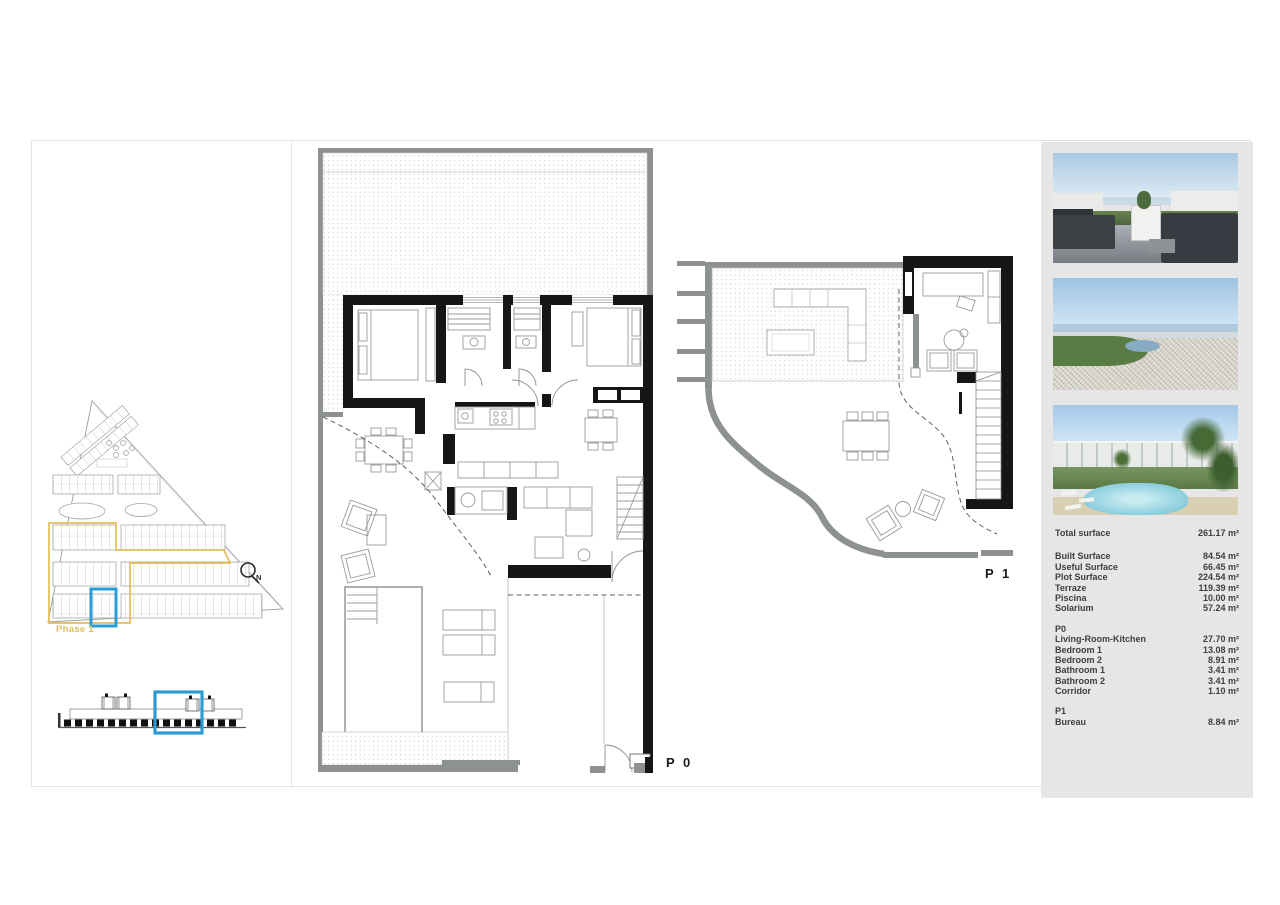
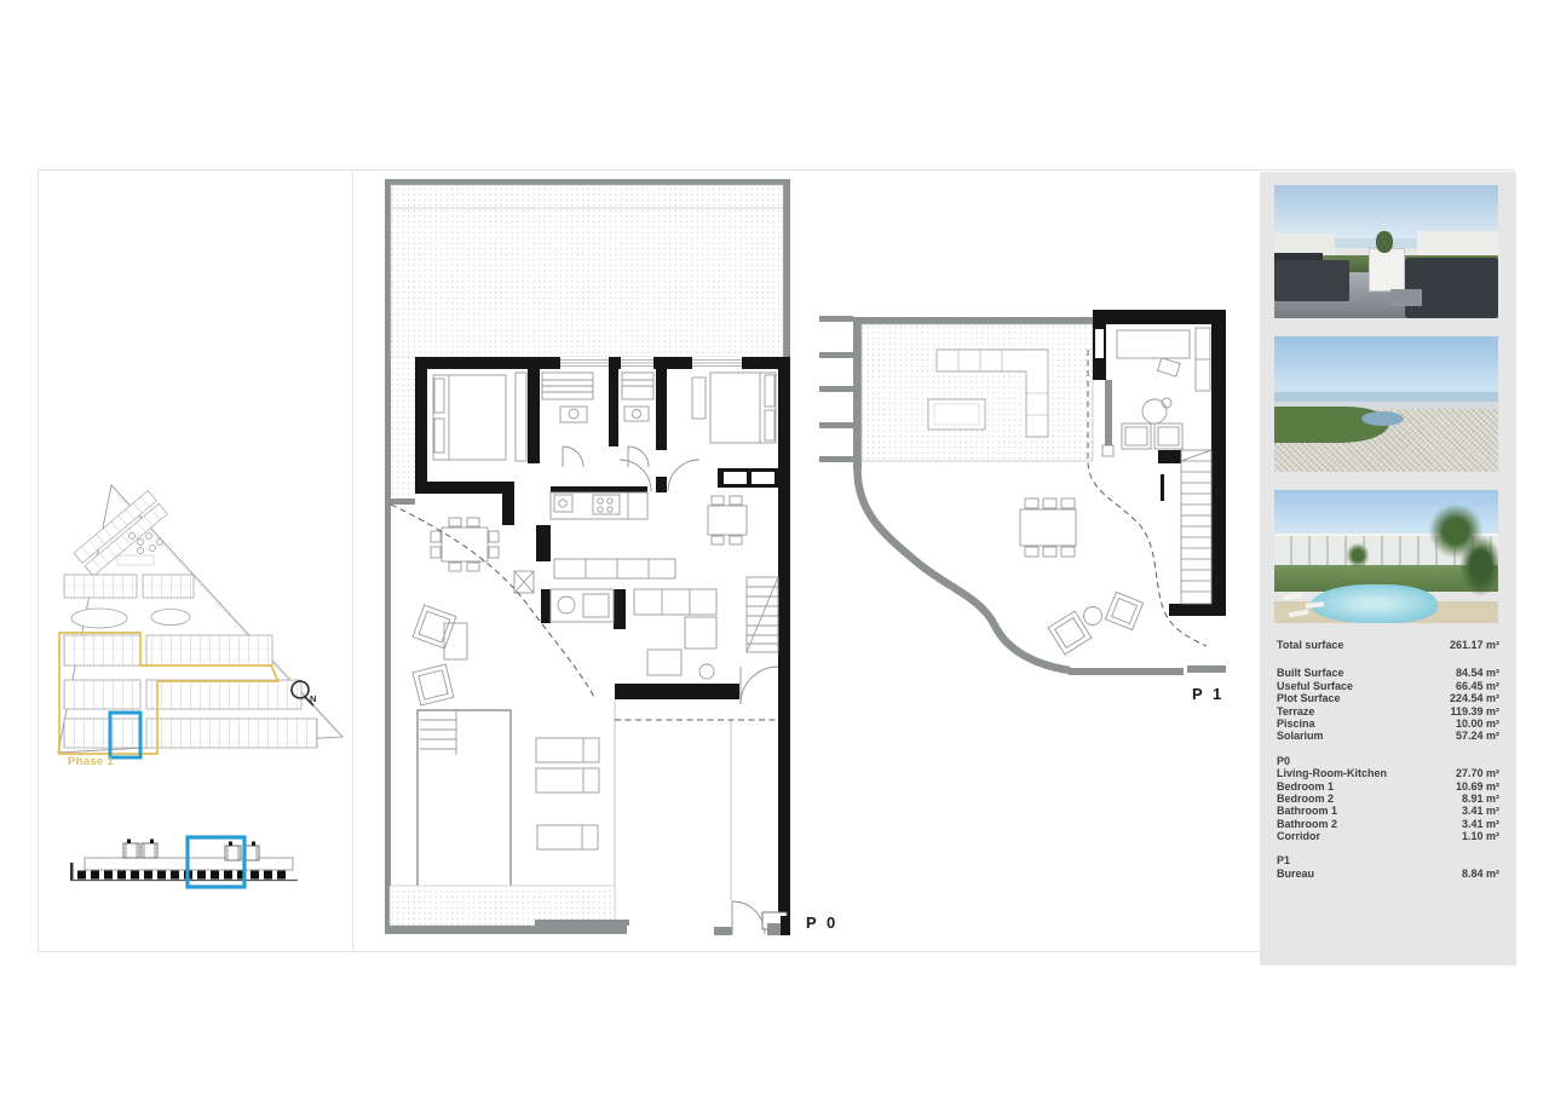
  Phase 1
  N
  P 0
  P 1
  Total surface
  261.17 m²
  Built Surface
  84.54 m²
  Useful Surface
  66.45 m²
  Plot Surface
  224.54 m²
  Terraze
  119.39 m²
  Piscina
  10.00 m²
  Solarium
  57.24 m²
  P0
  Living-Room-Kitchen
  27.70 m²
  Bedroom 1
- 13.08 m²
+ 10.69 m²
  Bedroom 2
  8.91 m²
  Bathroom 1
  3.41 m²
  Bathroom 2
  3.41 m²
  Corridor
  1.10 m²
  P1
  Bureau
  8.84 m²
